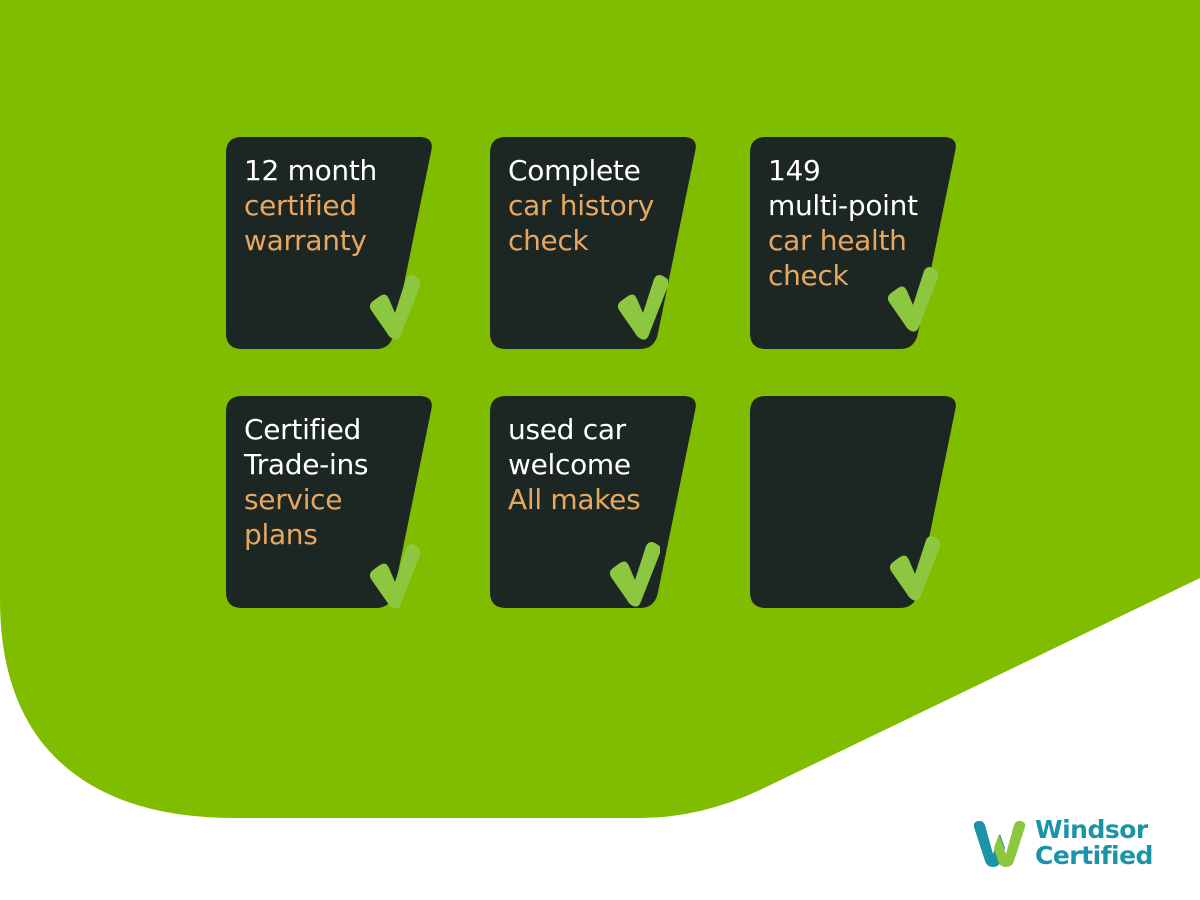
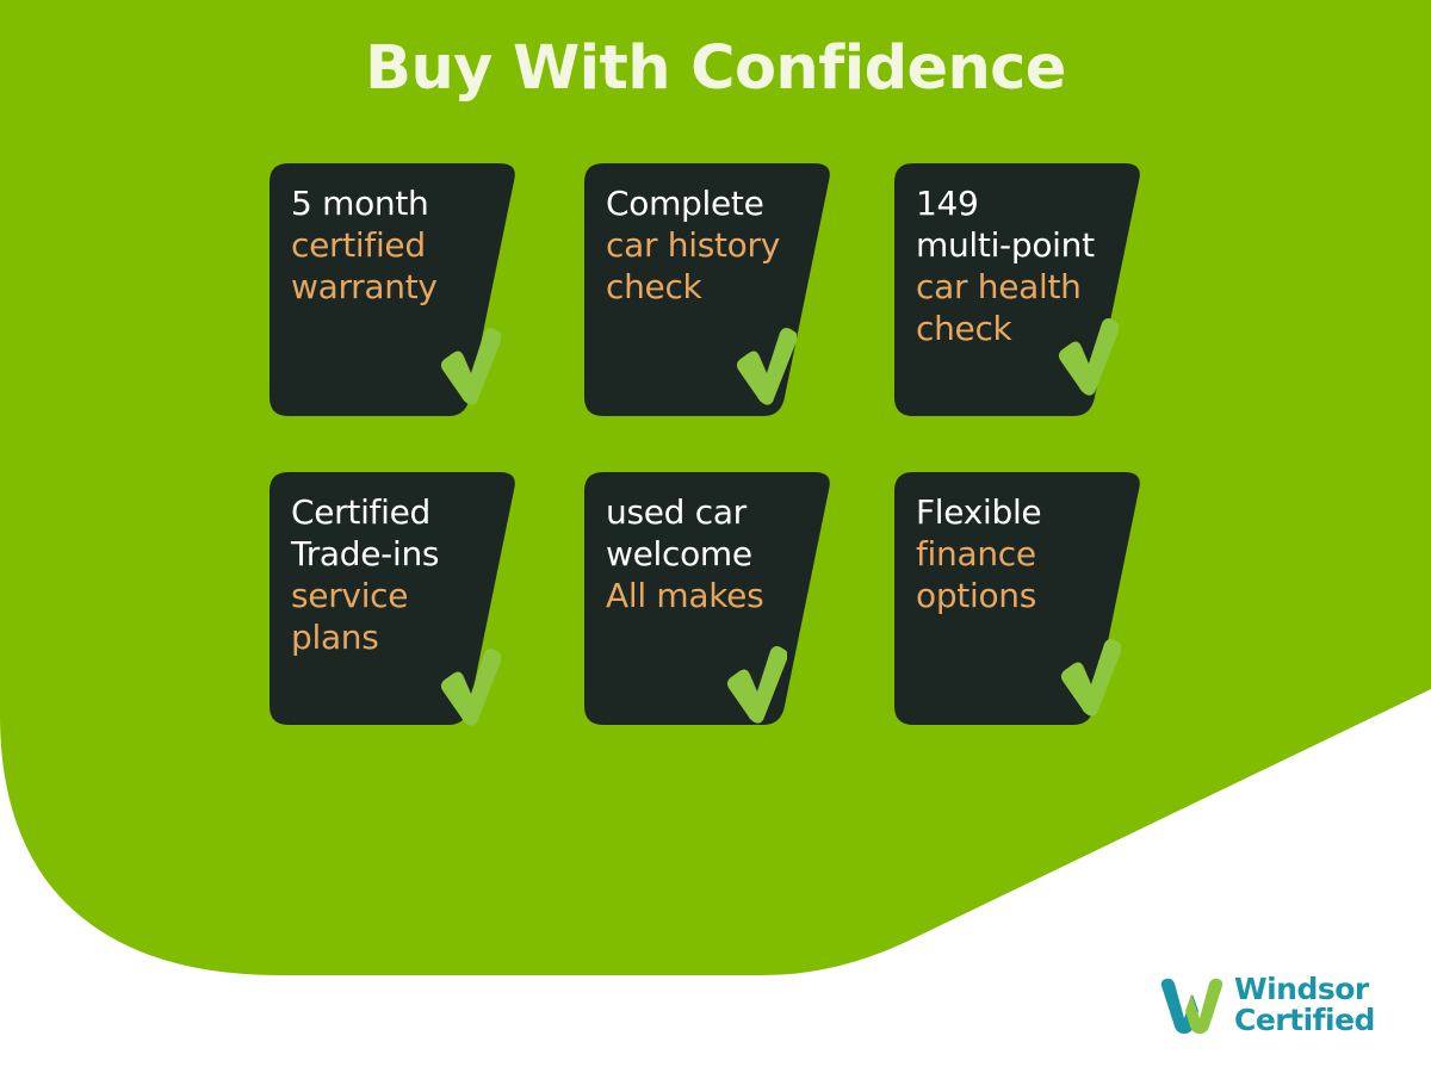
+ Buy With Confidence
- 12 month
+ 5 month
  certified
  warranty
  Complete
  car history
  check
  149
  multi-point
  car health
  check
  Certified
  Trade-ins
  service
  plans
  used car
  welcome
  All makes
+ Flexible
+ finance
+ options
  Windsor
  Certified
